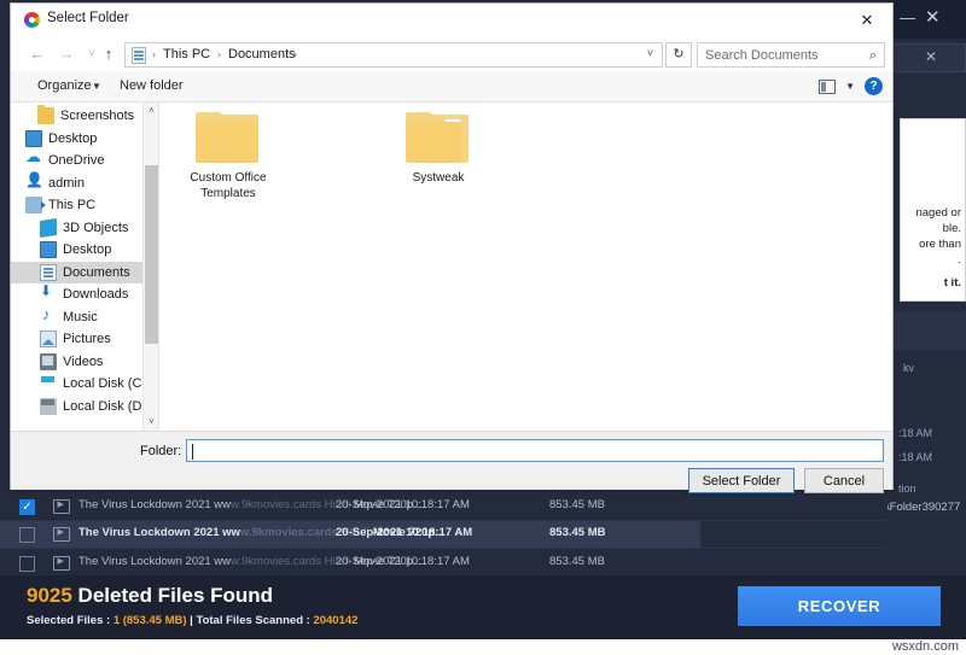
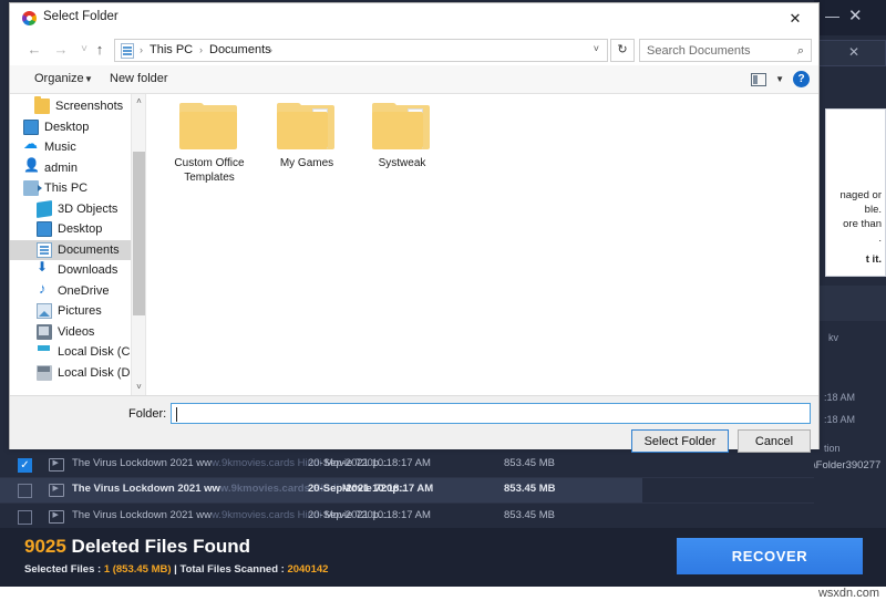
  —
  ✕
  ✕
  naged or
  ble.
  ore than
  .
  t it.
  kv
  :18 AM
  :18 AM
  tion
  \Folder390277
  ✓
  The Virus Lockdown 2021 www.9kmovies.cards Hindi Movie 720p...
  20-Sep-2021 10:18:17 AM
  853.45 MB
  The Virus Lockdown 2021 www.9kmovies.cards Hindi Movie 720p...
  20-Sep-2021 10:18:17 AM
  853.45 MB
  The Virus Lockdown 2021 www.9kmovies.cards Hindi Movie 720p...
  20-Sep-2021 10:18:17 AM
  853.45 MB
  9025 Deleted Files Found
  Selected Files : 1 (853.45 MB) | Total Files Scanned : 2040142
  RECOVER
  wsxdn.com
  Select Folder
  ✕
  ←
  →
  ˅
  ↑
  ›
  This PC
  ›
  Documents
  ›
  ˅
  ↻
  Search Documents
  ⌕
  Organize
  ▼
  New folder
  ▼
  ?
  Local Disk (D
  Local Disk (C
  Videos
  Pictures
- Music
+ OneDrive
  Downloads
  Documents
  Desktop
  3D Objects
  This PC
  admin
- OneDrive
+ Music
  Desktop
  Screenshots
  ˄
  ˅
  Custom Office
  Templates
+ My Games
  Systweak
  Folder:
  Select Folder
  Cancel
